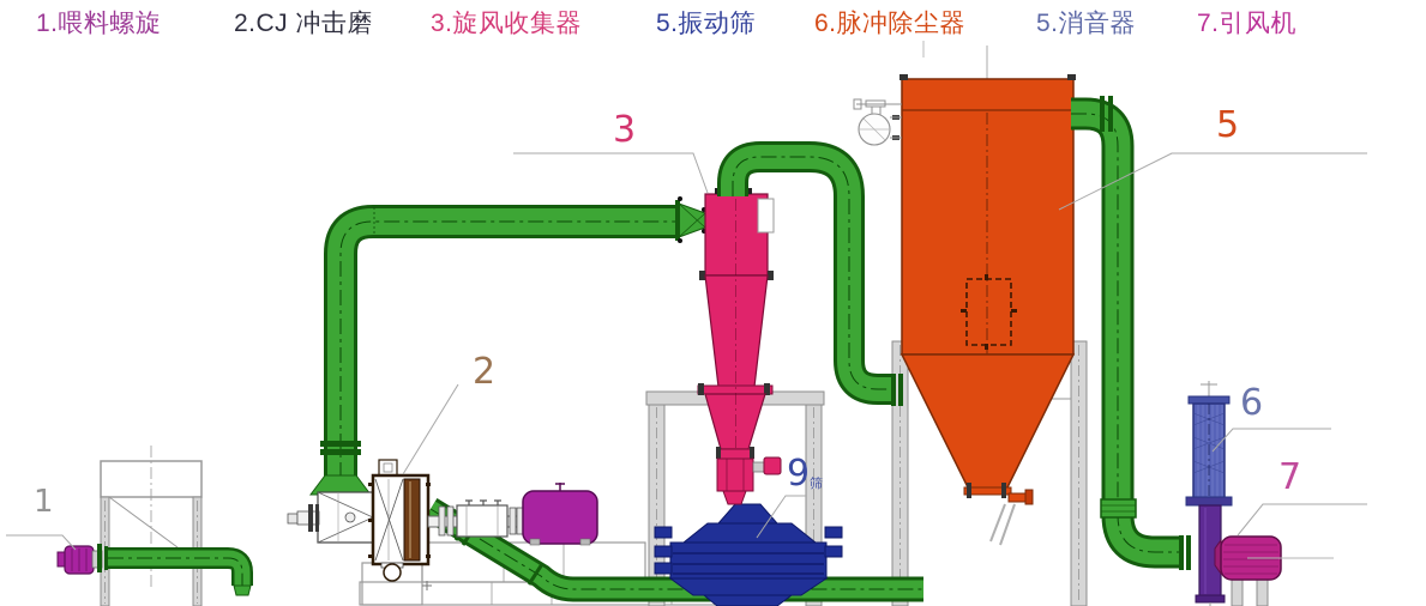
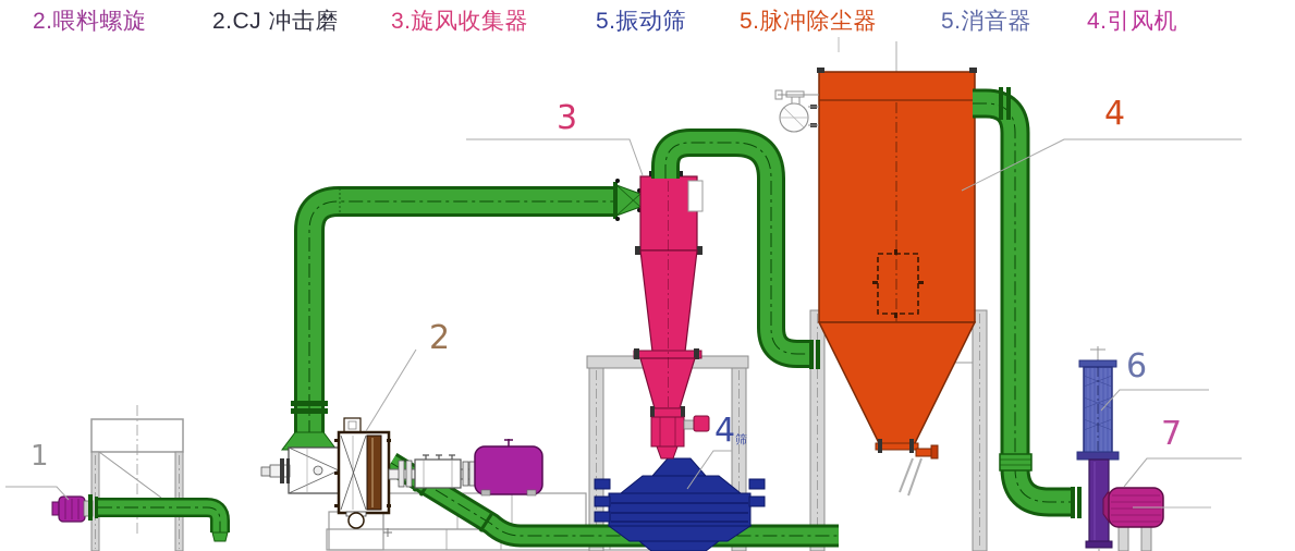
- 1.喂料螺旋
+ 2.喂料螺旋
  2.CJ 冲击磨
  3.旋风收集器
  5.振动筛
- 6.脉冲除尘器
+ 5.脉冲除尘器
  5.消音器
- 7.引风机
+ 4.引风机
  1
  2
  3
- 9筛
+ 4筛
- 5
+ 4
  6
  7
